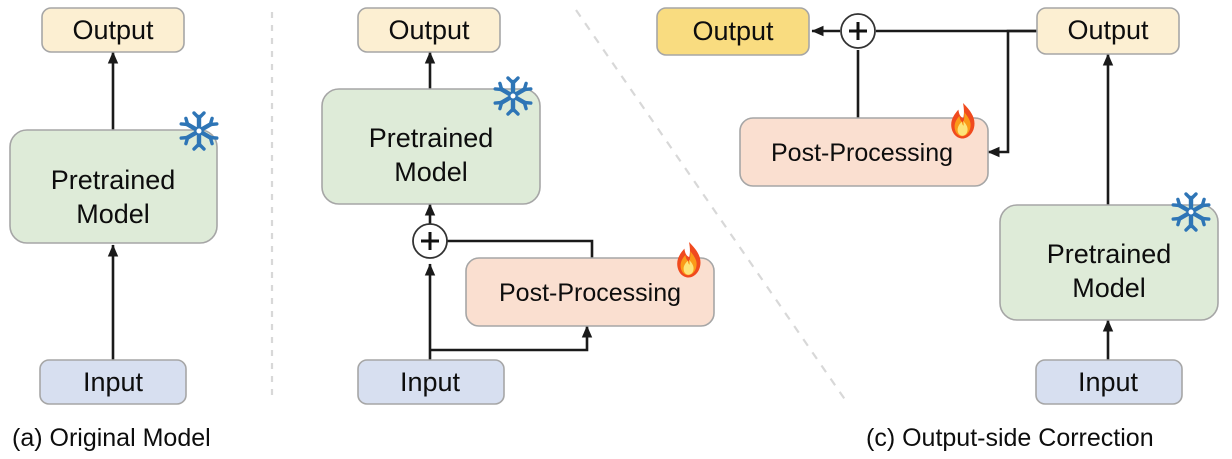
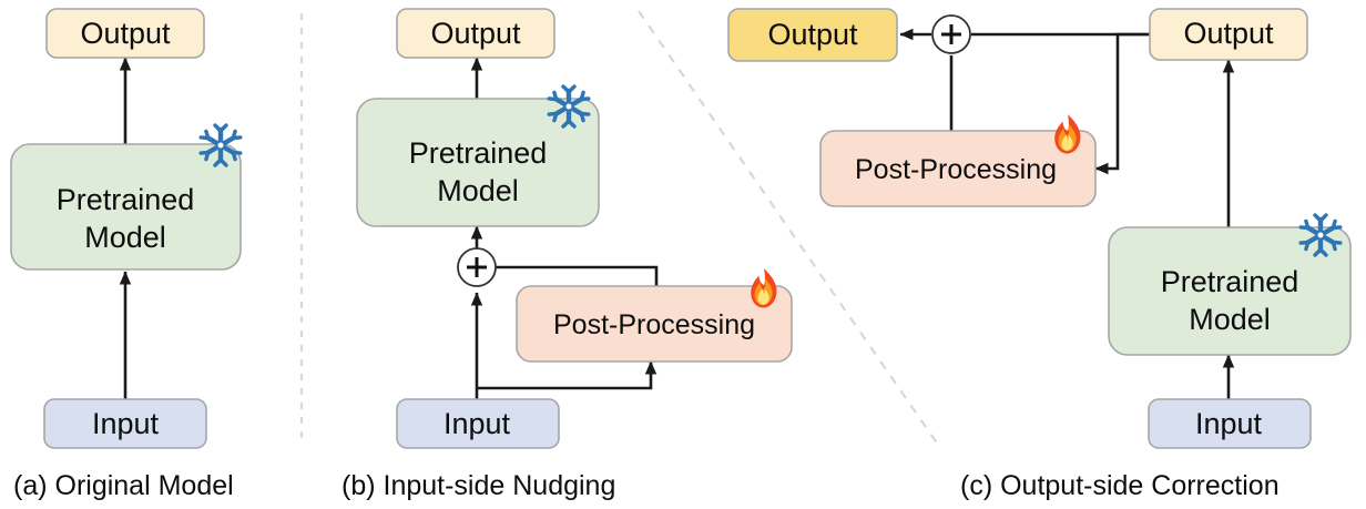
  Output
  Pretrained
  Model
  Input
  (a) Original Model
  Output
  Pretrained
  Model
  Post-Processing
  Input
+ (b) Input-side Nudging
  Output
  Output
  Post-Processing
  Pretrained
  Model
  Input
  (c) Output-side Correction
